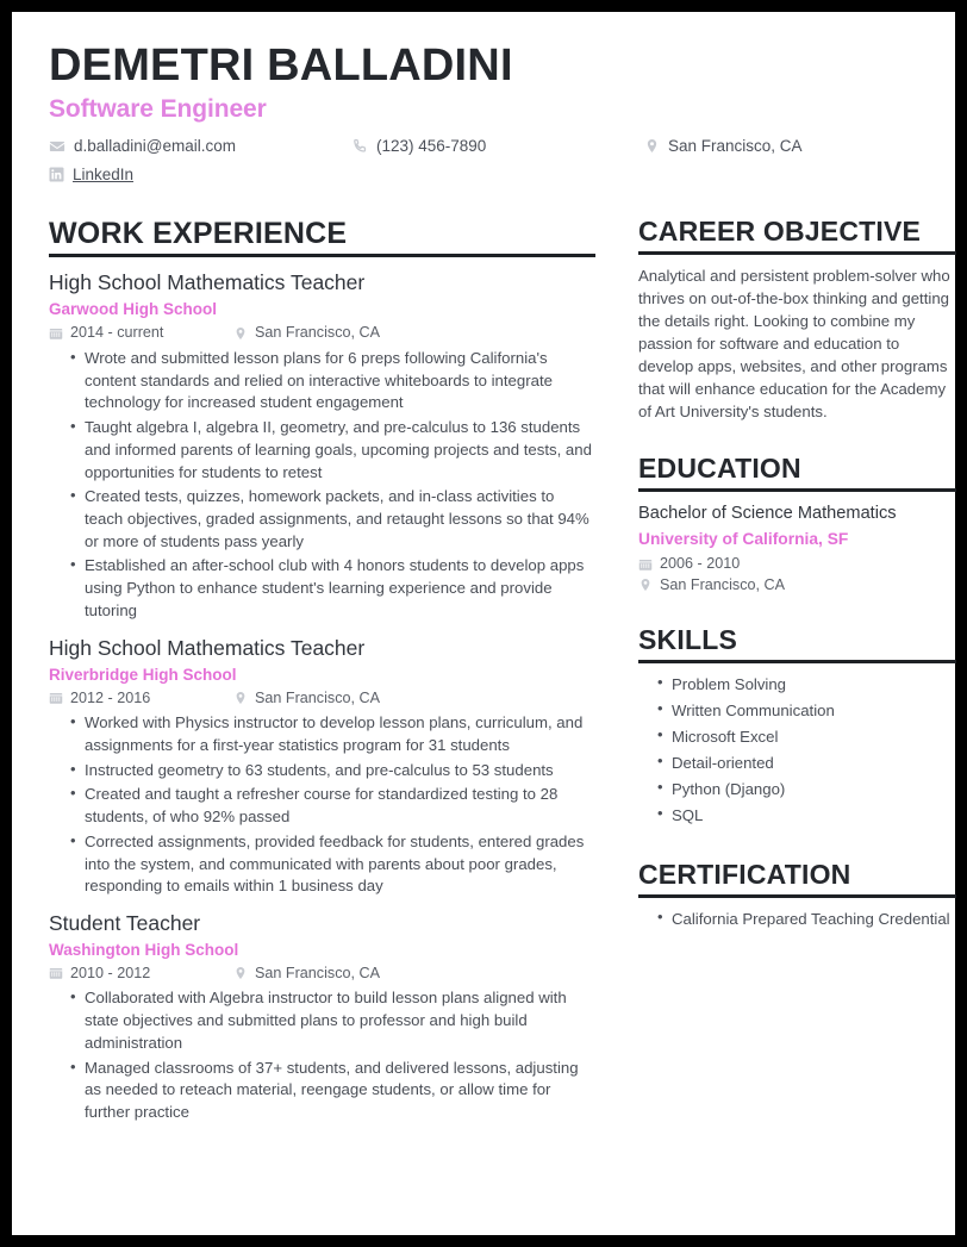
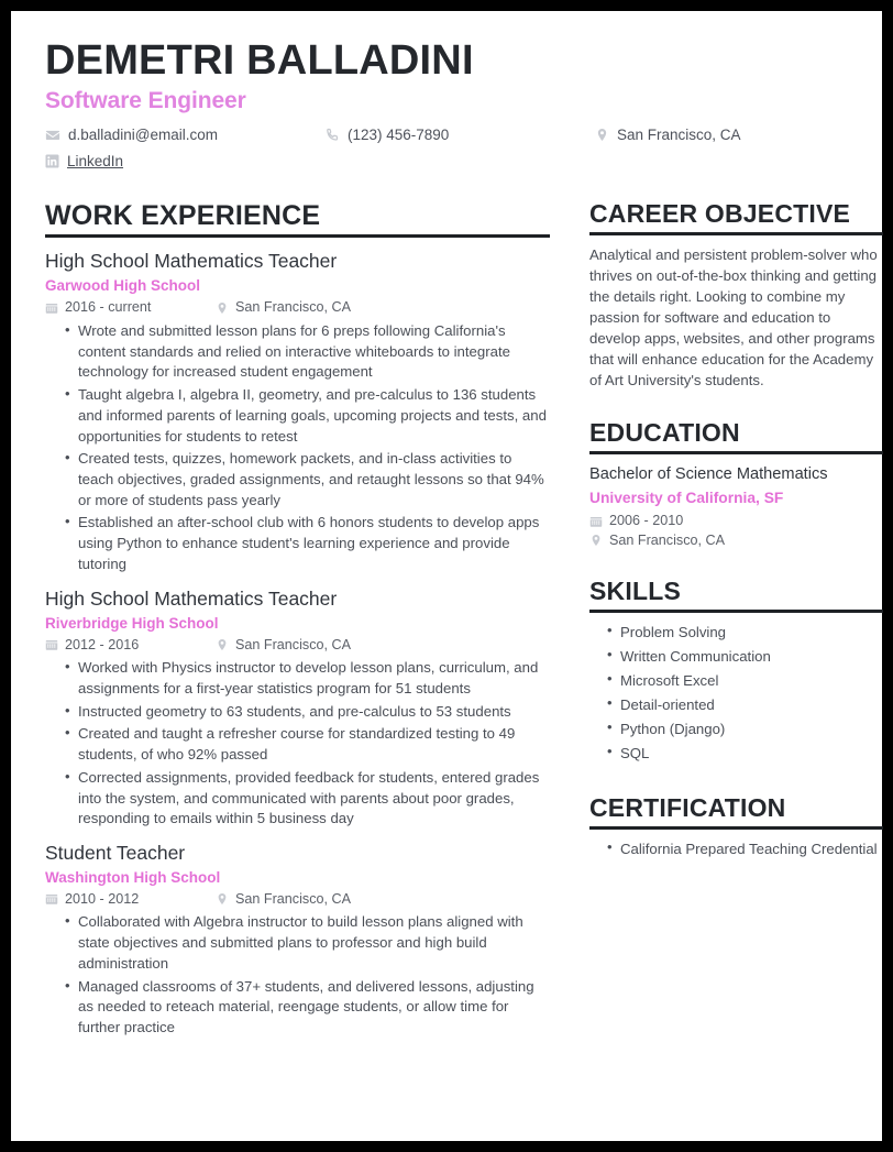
  DEMETRI BALLADINI
  Software Engineer
  d.balladini@email.com
  (123) 456-7890
  San Francisco, CA
  LinkedIn
  WORK EXPERIENCE
  High School Mathematics Teacher
  Garwood High School
- 2014 - current
+ 2016 - current
  San Francisco, CA
  Wrote and submitted lesson plans for 6 preps following California's content standards and relied on interactive whiteboards to integrate technology for increased student engagement
  Taught algebra I, algebra II, geometry, and pre-calculus to 136 students and informed parents of learning goals, upcoming projects and tests, and opportunities for students to retest
  Created tests, quizzes, homework packets, and in-class activities to teach objectives, graded assignments, and retaught lessons so that 94% or more of students pass yearly
- Established an after-school club with 4 honors students to develop apps using Python to enhance student's learning experience and provide tutoring
+ Established an after-school club with 6 honors students to develop apps using Python to enhance student's learning experience and provide tutoring
  High School Mathematics Teacher
  Riverbridge High School
  2012 - 2016
  San Francisco, CA
- Worked with Physics instructor to develop lesson plans, curriculum, and assignments for a first-year statistics program for 31 students
+ Worked with Physics instructor to develop lesson plans, curriculum, and assignments for a first-year statistics program for 51 students
  Instructed geometry to 63 students, and pre-calculus to 53 students
- Created and taught a refresher course for standardized testing to 28 students, of who 92% passed
+ Created and taught a refresher course for standardized testing to 49 students, of who 92% passed
- Corrected assignments, provided feedback for students, entered grades into the system, and communicated with parents about poor grades, responding to emails within 1 business day
+ Corrected assignments, provided feedback for students, entered grades into the system, and communicated with parents about poor grades, responding to emails within 5 business day
  Student Teacher
  Washington High School
  2010 - 2012
  San Francisco, CA
  Collaborated with Algebra instructor to build lesson plans aligned with state objectives and submitted plans to professor and high build administration
  Managed classrooms of 37+ students, and delivered lessons, adjusting as needed to reteach material, reengage students, or allow time for further practice
  CAREER OBJECTIVE
  Analytical and persistent problem-solver who thrives on out-of-the-box thinking and getting the details right. Looking to combine my passion for software and education to develop apps, websites, and other programs that will enhance education for the Academy of Art University's students.
  EDUCATION
  Bachelor of Science Mathematics
  University of California, SF
  2006 - 2010
  San Francisco, CA
  SKILLS
  Problem Solving
  Written Communication
  Microsoft Excel
  Detail-oriented
  Python (Django)
  SQL
  CERTIFICATION
  California Prepared Teaching Credential
